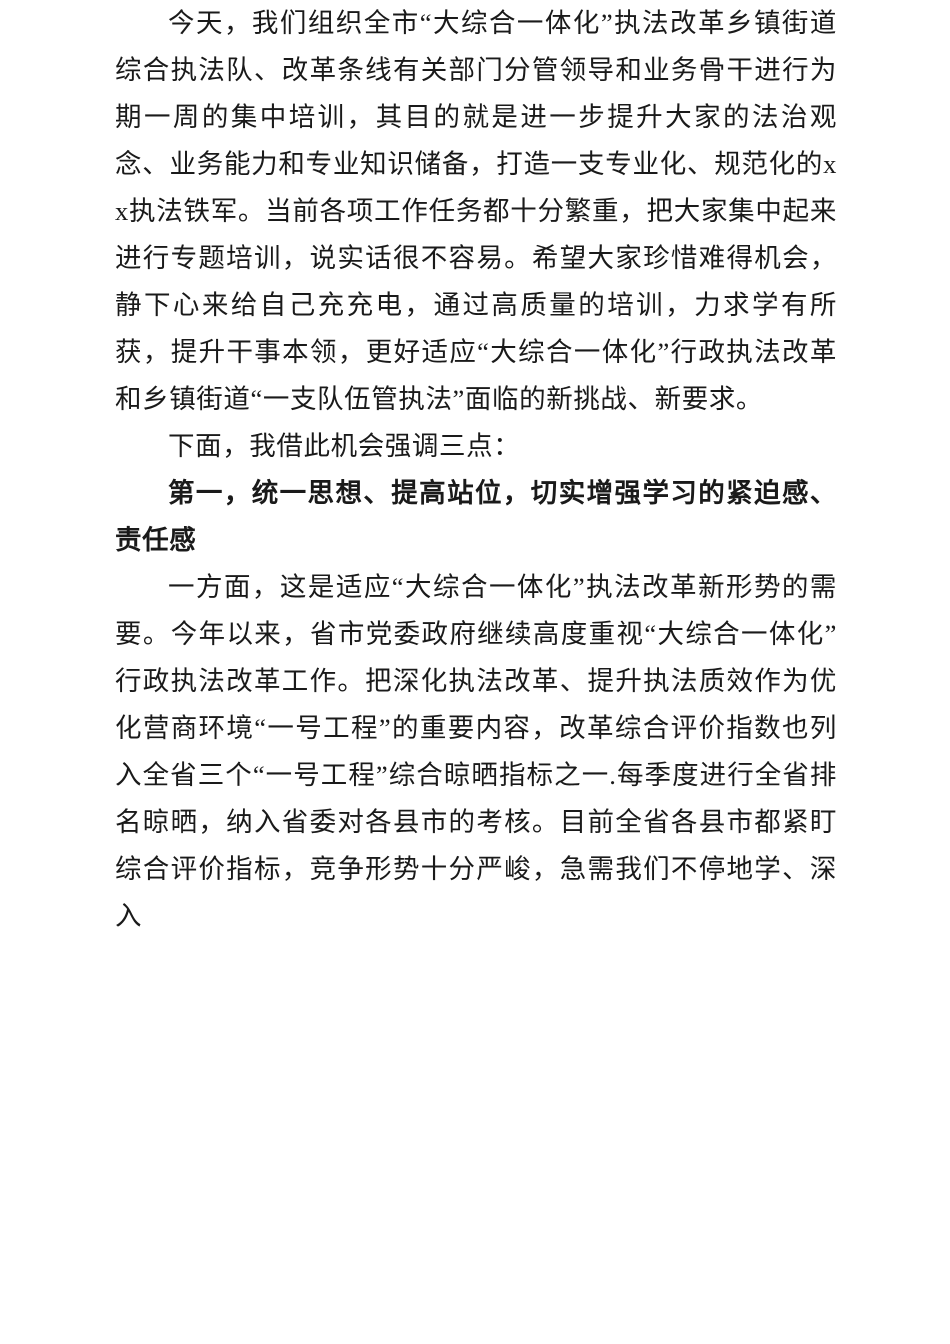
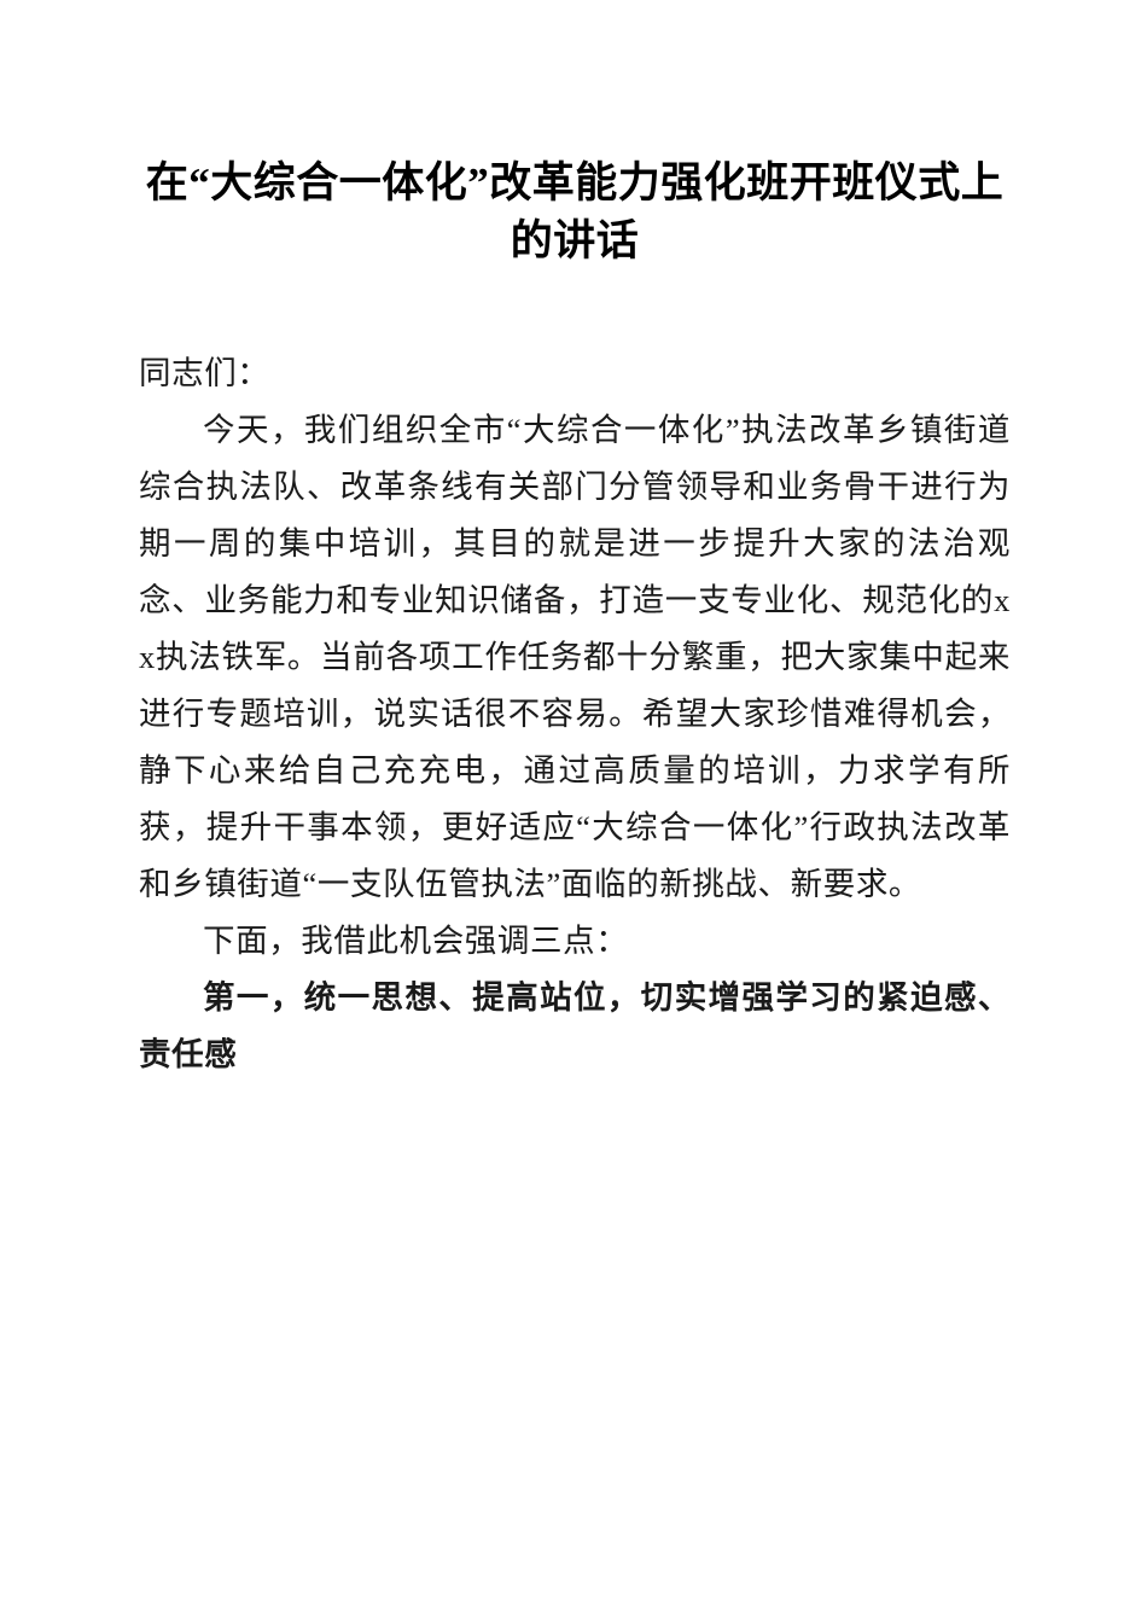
+ 在“大综合一体化”改革能力强化班开班仪式上的讲话
+ 同志们：
  今天，我们组织全市“大综合一体化”执法改革乡镇街道综合执法队、改革条线有关部门分管领导和业务骨干进行为期一周的集中培训，其目的就是进一步提升大家的法治观念、业务能力和专业知识储备，打造一支专业化、规范化的xx执法铁军。当前各项工作任务都十分繁重，把大家集中起来进行专题培训，说实话很不容易。希望大家珍惜难得机会，静下心来给自己充充电，通过高质量的培训，力求学有所获，提升干事本领，更好适应“大综合一体化”行政执法改革和乡镇街道“一支队伍管执法”面临的新挑战、新要求。
  下面，我借此机会强调三点：
  第一，统一思想、提高站位，切实增强学习的紧迫感、责任感
- 一方面，这是适应“大综合一体化”执法改革新形势的需要。今年以来，省市党委政府继续高度重视“大综合一体化”行政执法改革工作。把深化执法改革、提升执法质效作为优化营商环境“一号工程”的重要内容，改革综合评价指数也列入全省三个“一号工程”综合晾晒指标之一.每季度进行全省排名晾晒，纳入省委对各县市的考核。目前全省各县市都紧盯综合评价指标，竞争形势十分严峻，急需我们不停地学、深入
